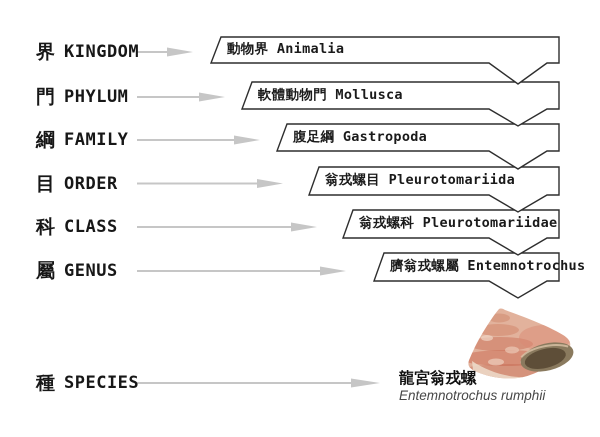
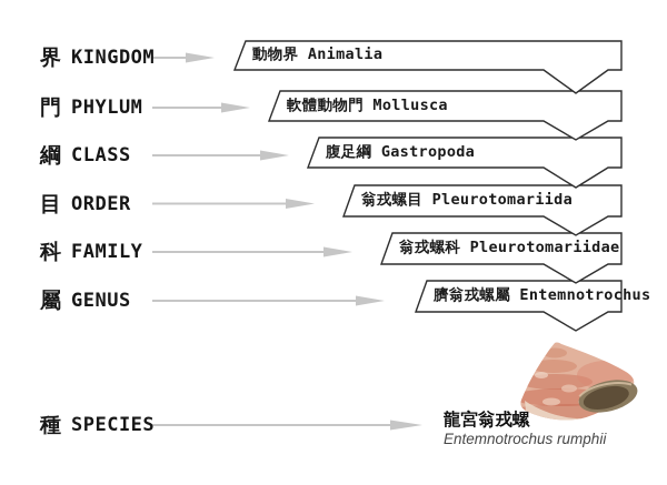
  界
  KINGDOM
  門
  PHYLUM
  綱
- FAMILY
+ CLASS
  目
  ORDER
  科
- CLASS
+ FAMILY
  屬
  GENUS
  種
  SPECIES
  動物界 Animalia
  軟體動物門 Mollusca
  腹足綱 Gastropoda
  翁戎螺目 Pleurotomariida
  翁戎螺科 Pleurotomariidae
  臍翁戎螺屬 Entemnotrochus
  龍宮翁戎螺
  Entemnotrochus rumphii
